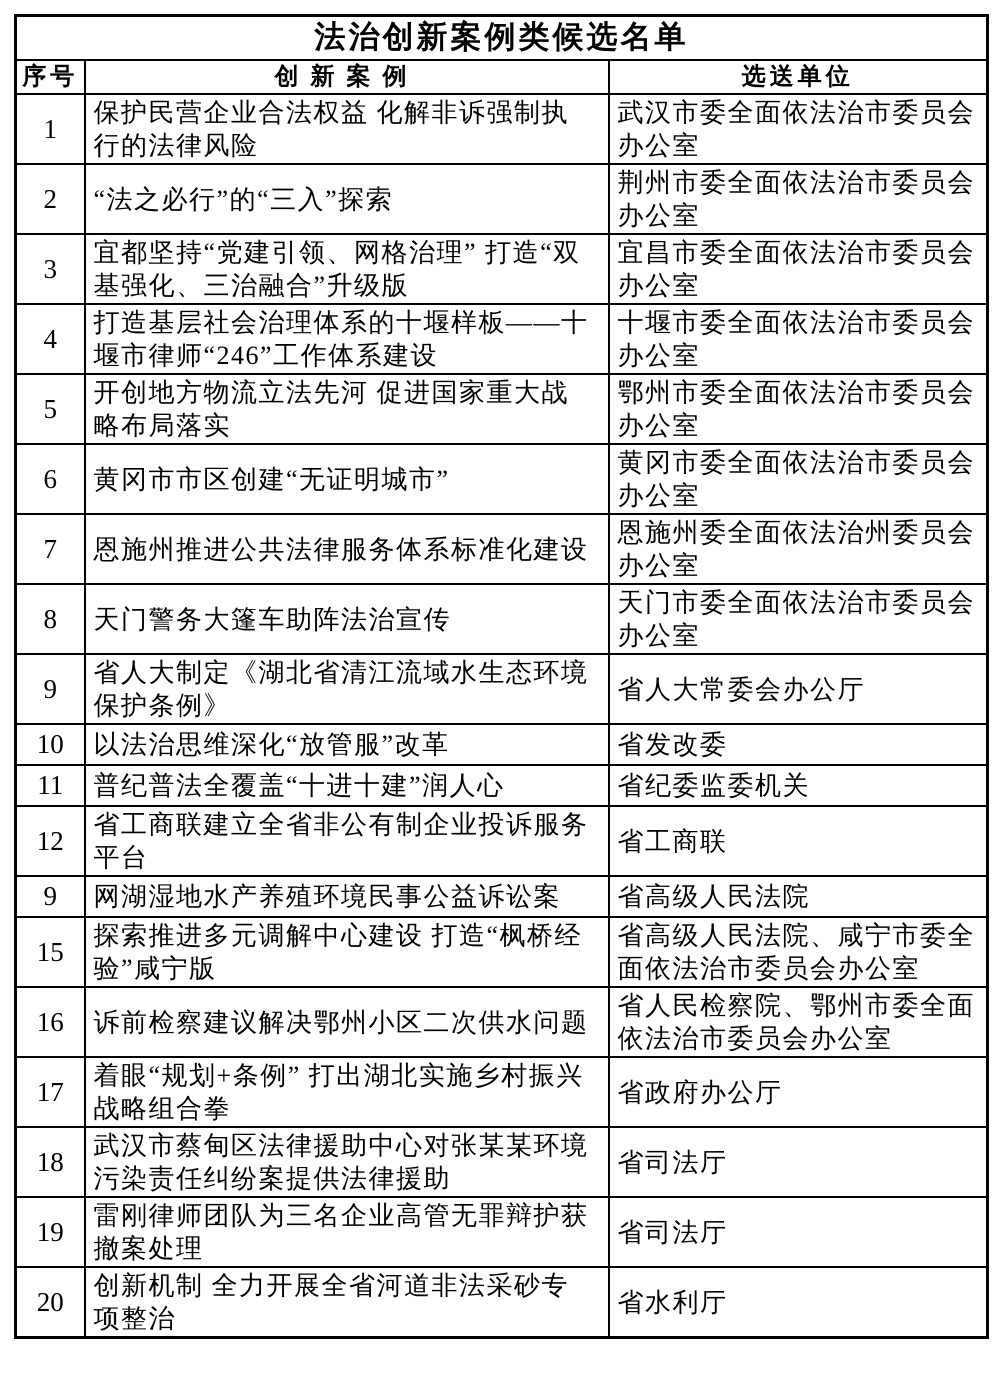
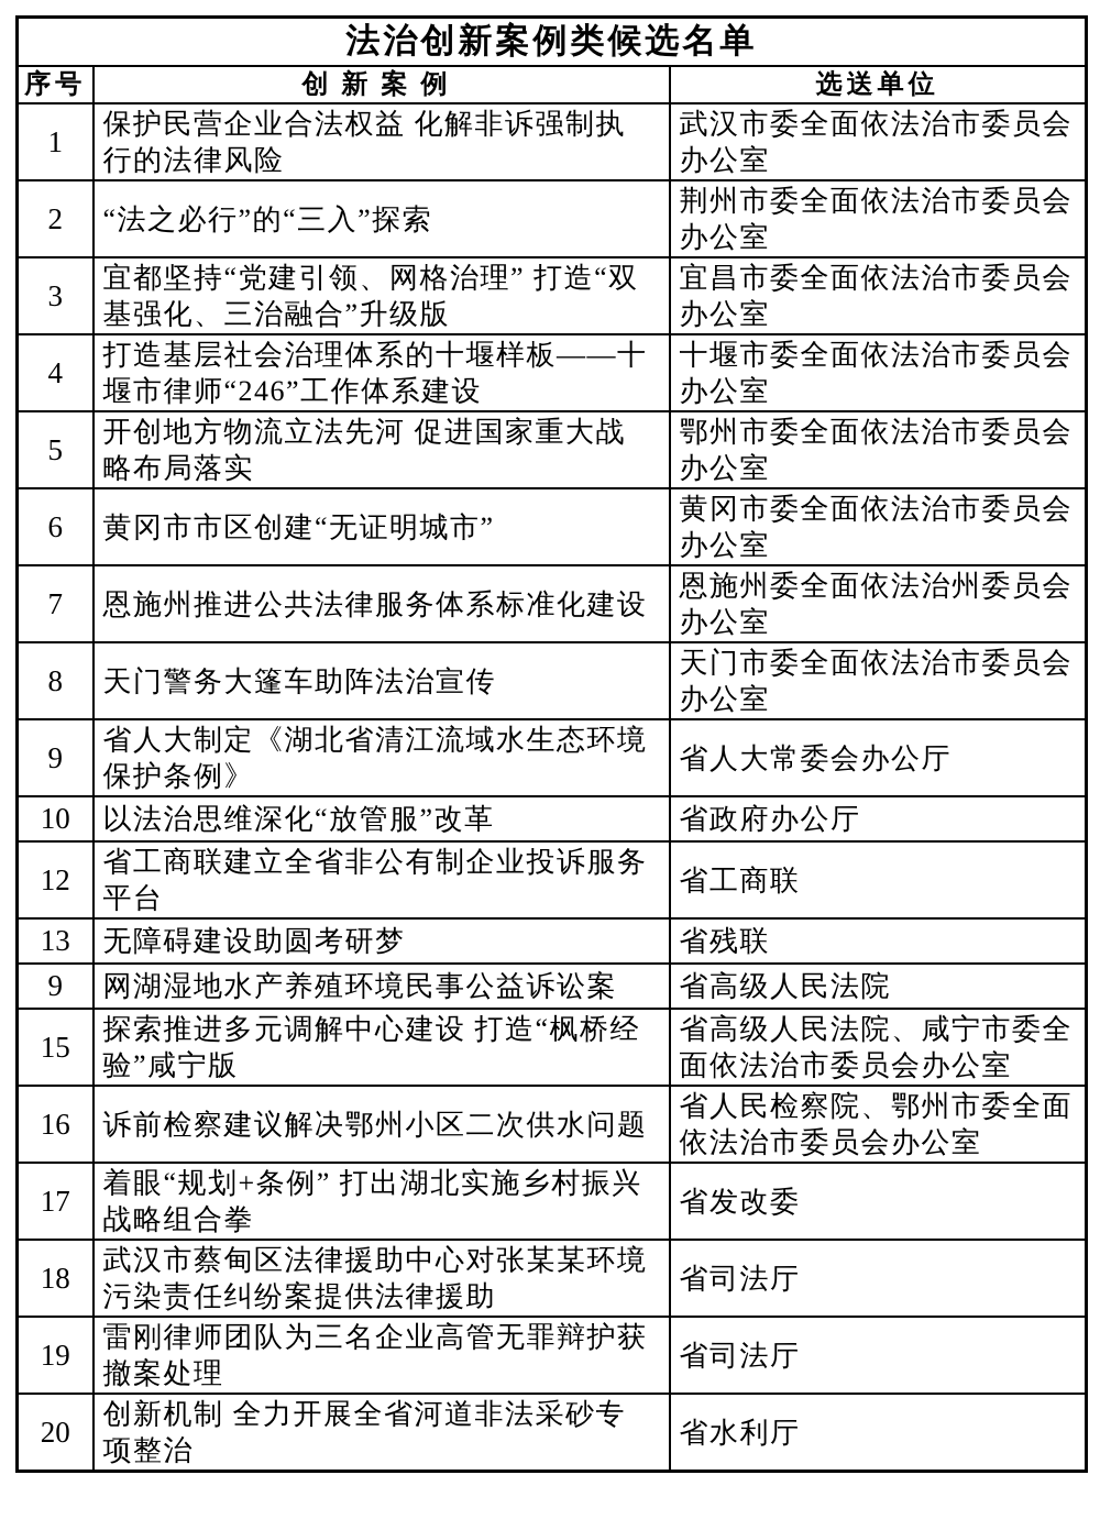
  法治创新案例类候选名单
  序号	创新案例	选送单位
  1	保护民营企业合法权益 化解非诉强制执行的法律风险	武汉市委全面依法治市委员会办公室
  2	“法之必行”的“三入”探索	荆州市委全面依法治市委员会办公室
  3	宜都坚持“党建引领、网格治理” 打造“双基强化、三治融合”升级版	宜昌市委全面依法治市委员会办公室
  4	打造基层社会治理体系的十堰样板——十堰市律师“246”工作体系建设	十堰市委全面依法治市委员会办公室
  5	开创地方物流立法先河 促进国家重大战略布局落实	鄂州市委全面依法治市委员会办公室
  6	黄冈市市区创建“无证明城市”	黄冈市委全面依法治市委员会办公室
  7	恩施州推进公共法律服务体系标准化建设	恩施州委全面依法治州委员会办公室
  8	天门警务大篷车助阵法治宣传	天门市委全面依法治市委员会办公室
  9	省人大制定《湖北省清江流域水生态环境保护条例》	省人大常委会办公厅
- 10	以法治思维深化“放管服”改革	省发改委
+ 10	以法治思维深化“放管服”改革	省政府办公厅
- 11	普纪普法全覆盖“十进十建”润人心	省纪委监委机关
  12	省工商联建立全省非公有制企业投诉服务平台	省工商联
+ 13	无障碍建设助圆考研梦	省残联
  9	网湖湿地水产养殖环境民事公益诉讼案	省高级人民法院
  15	探索推进多元调解中心建设 打造“枫桥经验”咸宁版	省高级人民法院、咸宁市委全面依法治市委员会办公室
  16	诉前检察建议解决鄂州小区二次供水问题	省人民检察院、鄂州市委全面依法治市委员会办公室
- 17	着眼“规划+条例” 打出湖北实施乡村振兴战略组合拳	省政府办公厅
+ 17	着眼“规划+条例” 打出湖北实施乡村振兴战略组合拳	省发改委
  18	武汉市蔡甸区法律援助中心对张某某环境污染责任纠纷案提供法律援助	省司法厅
  19	雷刚律师团队为三名企业高管无罪辩护获撤案处理	省司法厅
  20	创新机制 全力开展全省河道非法采砂专项整治	省水利厅
